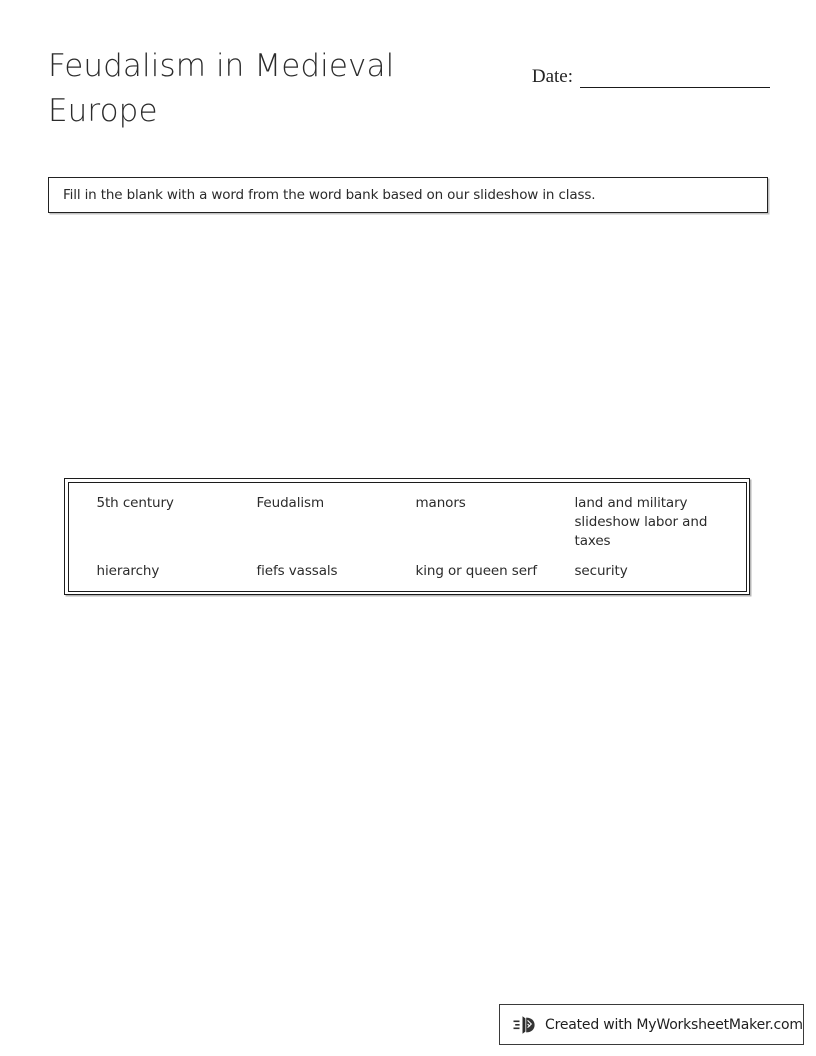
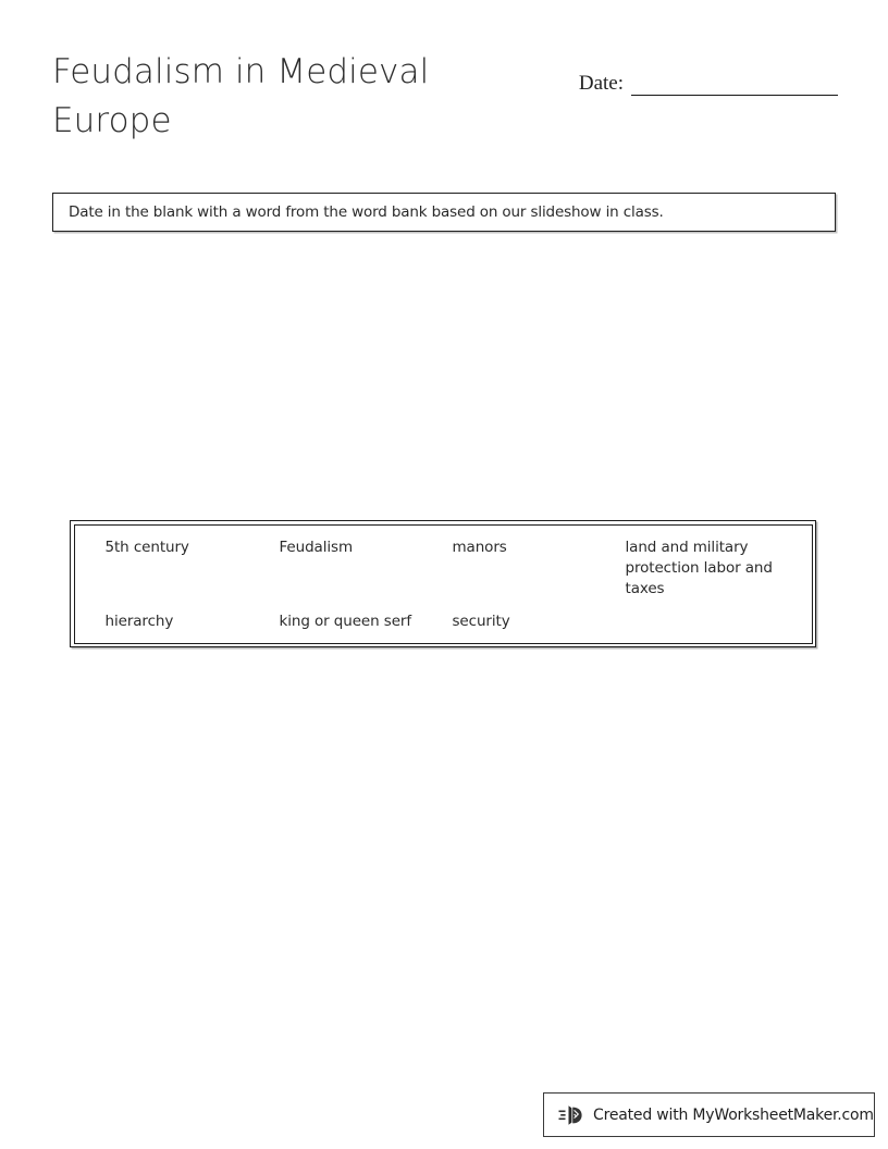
  Feudalism in Medieval Europe
  Date:
- Fill in the blank with a word from the word bank based on our slideshow in class.
+ Date in the blank with a word from the word bank based on our slideshow in class.
  5th century
  Feudalism
  manors
- land and military slideshow labor and taxes
+ land and military protection labor and taxes
  hierarchy
- fiefs vassals
  king or queen serf
  security
  Created with MyWorksheetMaker.com
